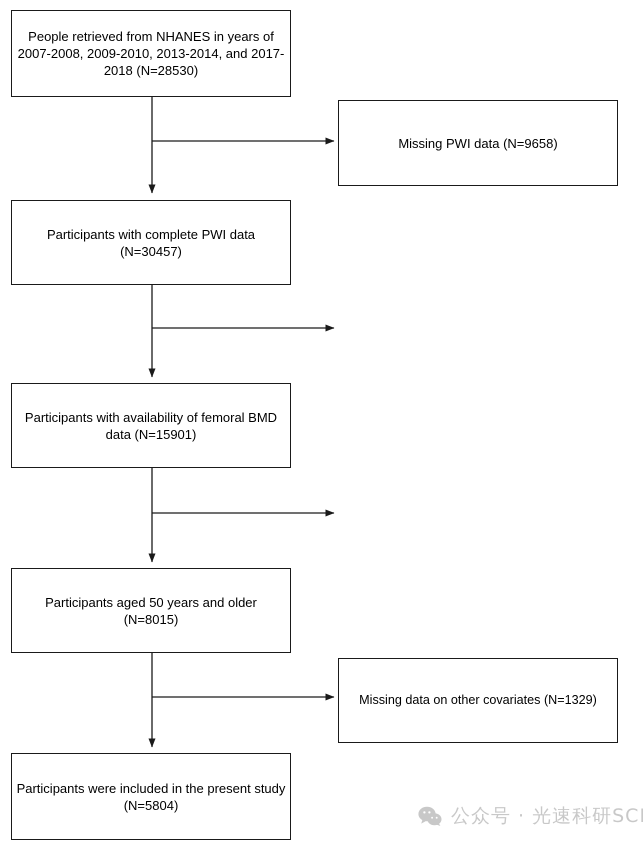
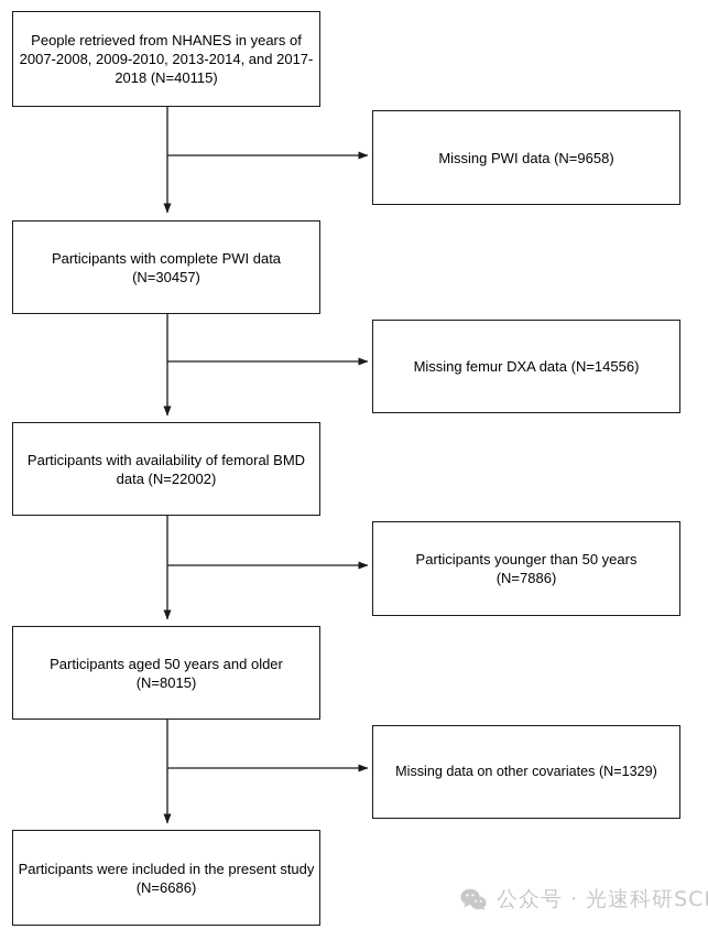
- People retrieved from NHANES in years of 2007-2008, 2009-2010, 2013-2014, and 2017-2018 (N=28530)
+ People retrieved from NHANES in years of 2007-2008, 2009-2010, 2013-2014, and 2017-2018 (N=40115)
  Participants with complete PWI data
  (N=30457)
- Participants with availability of femoral BMD data (N=15901)
+ Participants with availability of femoral BMD data (N=22002)
  Participants aged 50 years and older
  (N=8015)
- Participants were included in the present study (N=5804)
+ Participants were included in the present study (N=6686)
  Missing PWI data (N=9658)
+ Missing femur DXA data (N=14556)
+ Participants younger than 50 years
+ (N=7886)
  Missing data on other covariates (N=1329)
  公众号 · 光速科研SC
